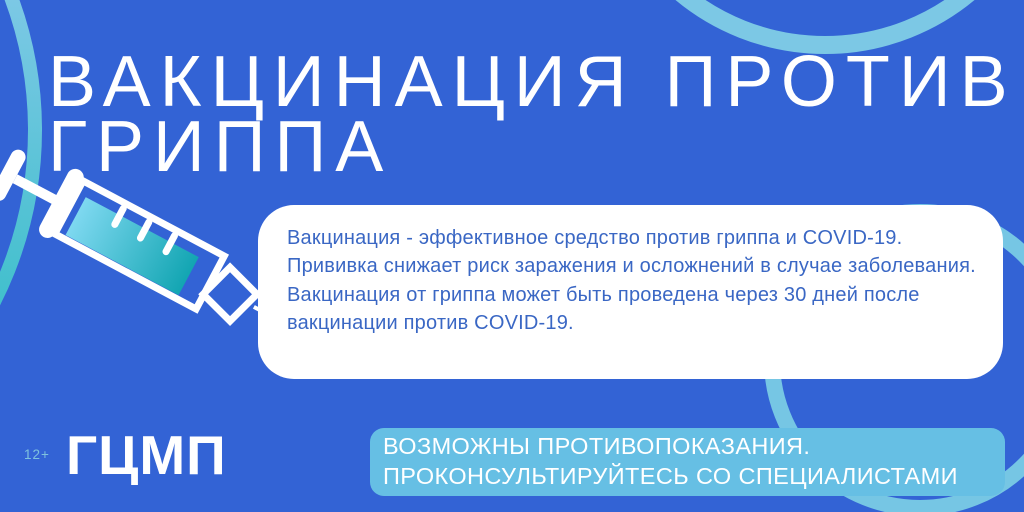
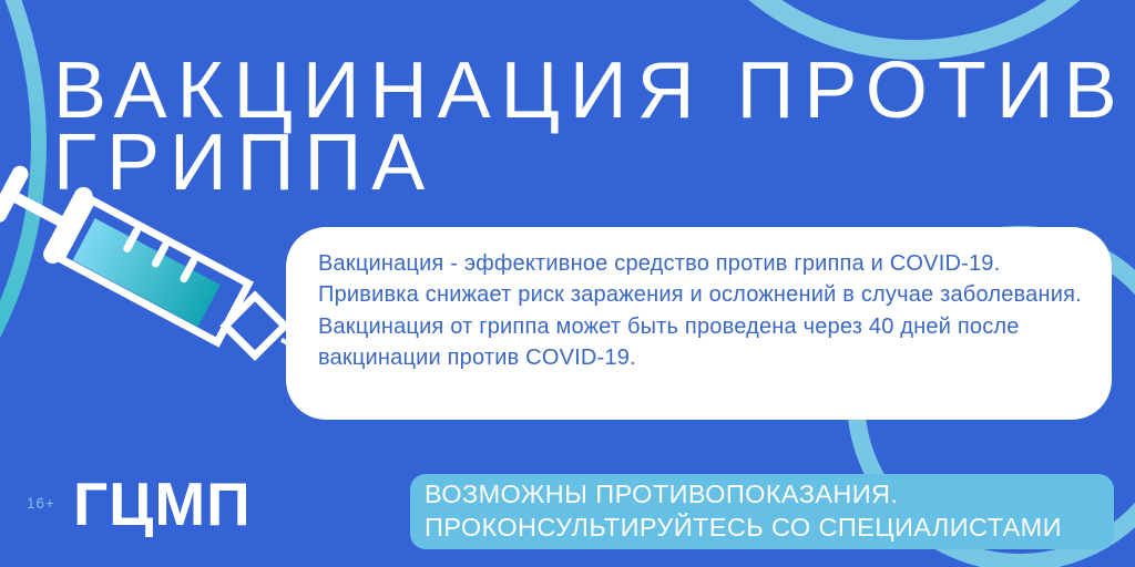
  ВАКЦИНАЦИЯ ПРОТИВ
  ГРИППА
  Вакцинация - эффективное средство против гриппа и COVID-19.
  Прививка снижает риск заражения и осложнений в случае заболевания.
- Вакцинация от гриппа может быть проведена через 30 дней после
+ Вакцинация от гриппа может быть проведена через 40 дней после
  вакцинации против COVID-19.
  ВОЗМОЖНЫ ПРОТИВОПОКАЗАНИЯ.
  ПРОКОНСУЛЬТИРУЙТЕСЬ СО СПЕЦИАЛИСТАМИ
- 12+
+ 16+
  ГЦМП
